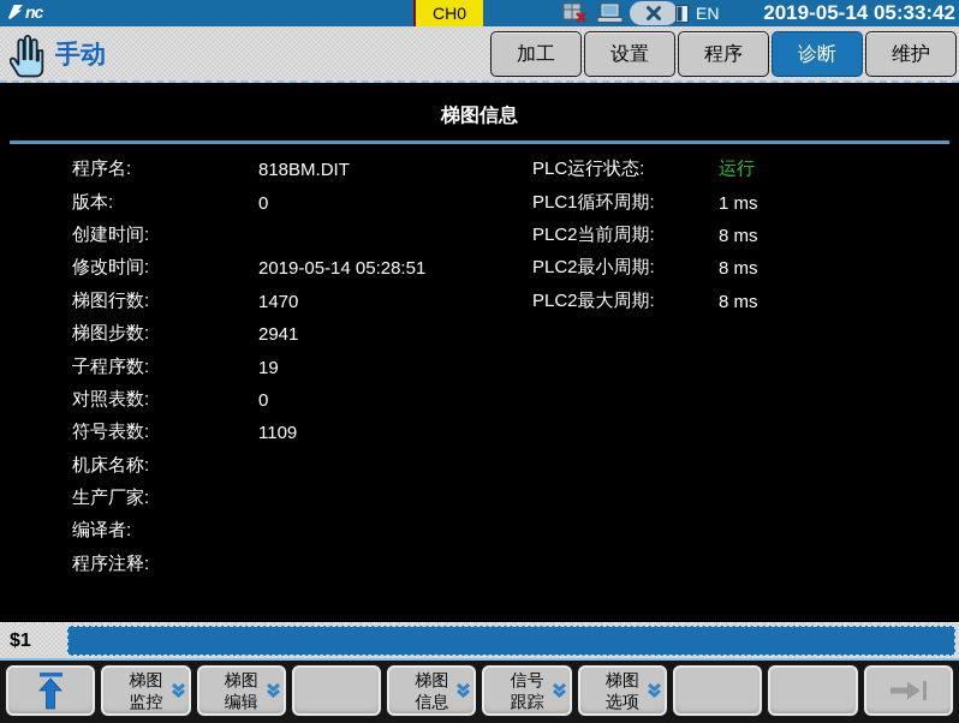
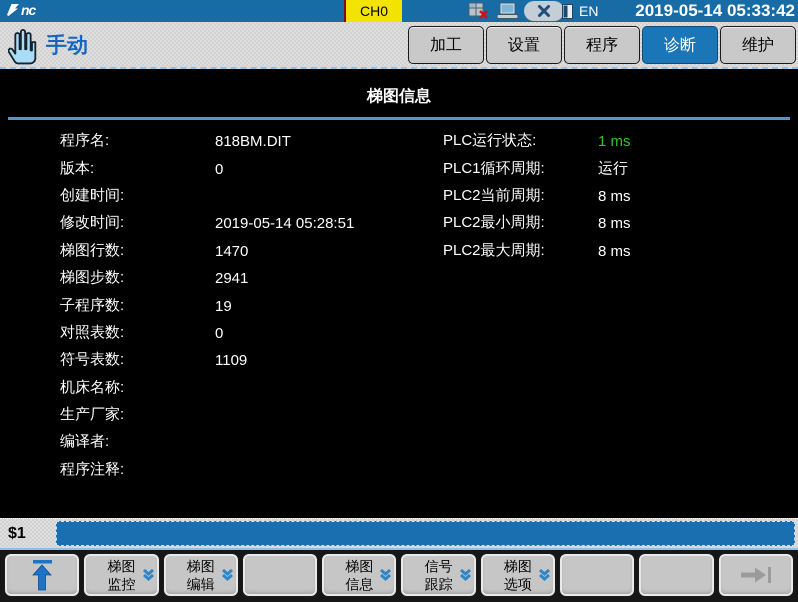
  nc
  CH0
  EN
  2019-05-14 05:33:42
  手动
  加工
  设置
  程序
  诊断
  维护
  梯图信息
  程序名:
  818BM.DIT
  版本:
  0
  创建时间:
  修改时间:
  2019-05-14 05:28:51
  梯图行数:
  1470
  梯图步数:
  2941
  子程序数:
  19
  对照表数:
  0
  符号表数:
  1109
  机床名称:
  生产厂家:
  编译者:
  程序注释:
  PLC运行状态:
- 运行
+ 1 ms
  PLC1循环周期:
- 1 ms
+ 运行
  PLC2当前周期:
  8 ms
  PLC2最小周期:
  8 ms
  PLC2最大周期:
  8 ms
  $1
  梯图
  监控
  梯图
  编辑
  梯图
  信息
  信号
  跟踪
  梯图
  选项
